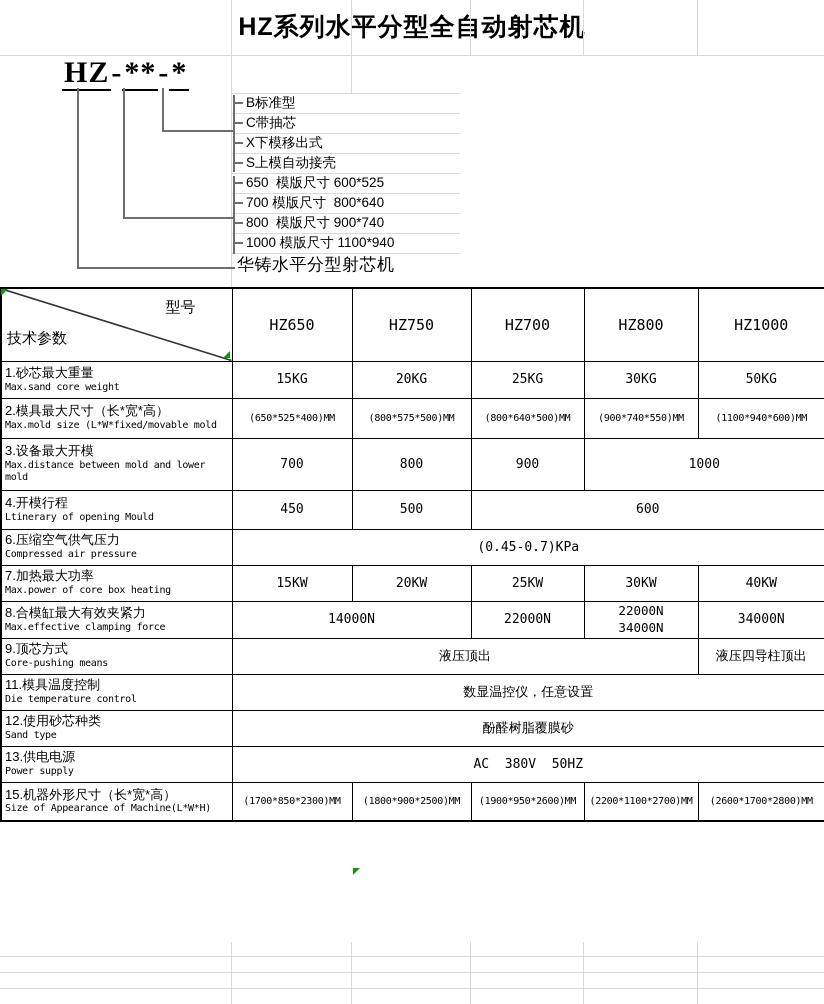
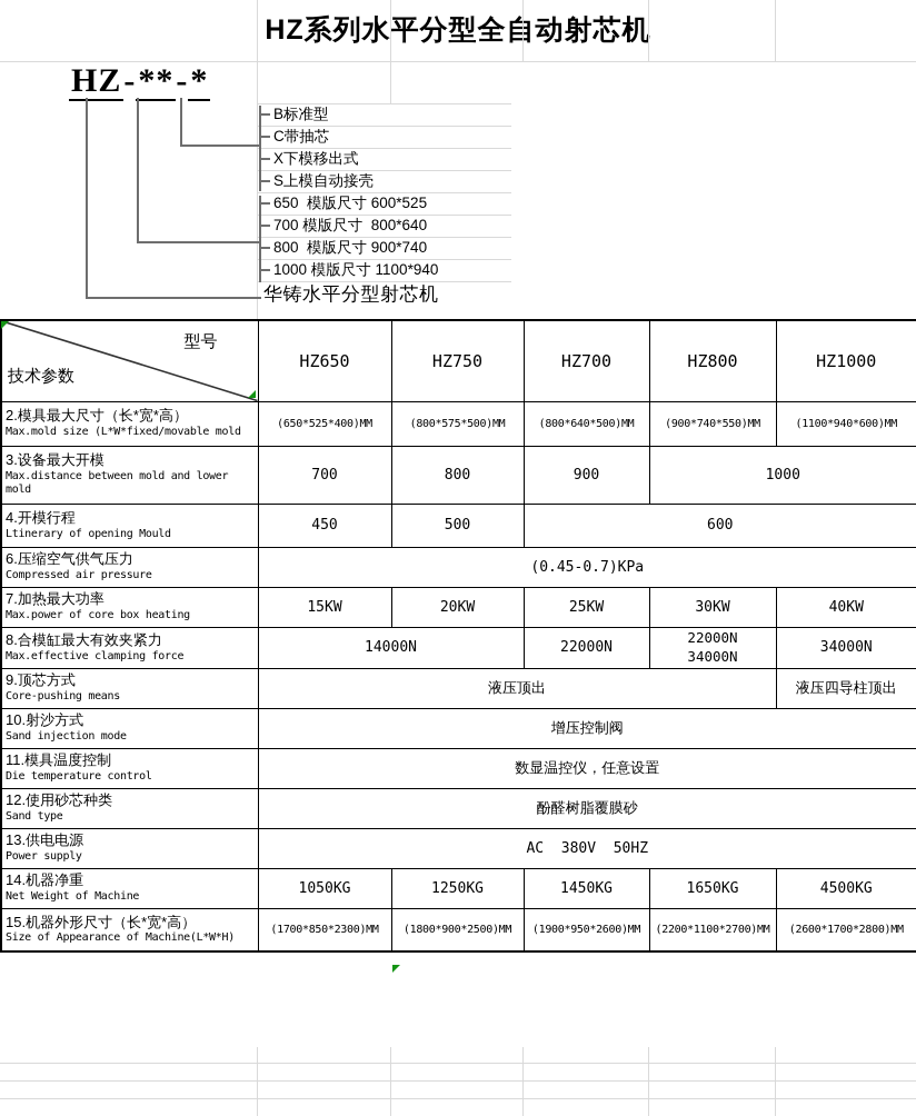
  HZ系列水平分型全自动射芯机
  HZ-**-*
  华铸水平分型射芯机
  B标准型
  C带抽芯
  X下模移出式
  S上模自动接壳
  650 模版尺寸 600*525
  700 模版尺寸 800*640
  800 模版尺寸 900*740
  1000 模版尺寸 1100*940
  型号 技术参数	HZ650	HZ750	HZ700	HZ800	HZ1000
- 1.砂芯最大重量Max.sand core weight	15KG	20KG	25KG	30KG	50KG
  2.模具最大尺寸（长*宽*高）Max.mold size (L*W*fixed/movable mold	(650*525*400)MM	(800*575*500)MM	(800*640*500)MM	(900*740*550)MM	(1100*940*600)MM
  3.设备最大开模Max.distance between mold and lower mold	700	800	900	1000
  4.开模行程Ltinerary of opening Mould	450	500	600
  6.压缩空气供气压力Compressed air pressure	(0.45-0.7)KPa
  7.加热最大功率Max.power of core box heating	15KW	20KW	25KW	30KW	40KW
  8.合模缸最大有效夹紧力Max.effective clamping force	14000N	22000N	22000N34000N	34000N
  9.顶芯方式Core-pushing means	液压顶出	液压四导柱顶出
+ 10.射沙方式Sand injection mode	增压控制阀
  11.模具温度控制Die temperature control	数显温控仪，任意设置
  12.使用砂芯种类Sand type	酚醛树脂覆膜砂
  13.供电电源Power supply	AC 380V 50HZ
+ 14.机器净重Net Weight of Machine	1050KG	1250KG	1450KG	1650KG	4500KG
  15.机器外形尺寸（长*宽*高）Size of Appearance of Machine(L*W*H)	(1700*850*2300)MM	(1800*900*2500)MM	(1900*950*2600)MM	(2200*1100*2700)MM	(2600*1700*2800)MM
